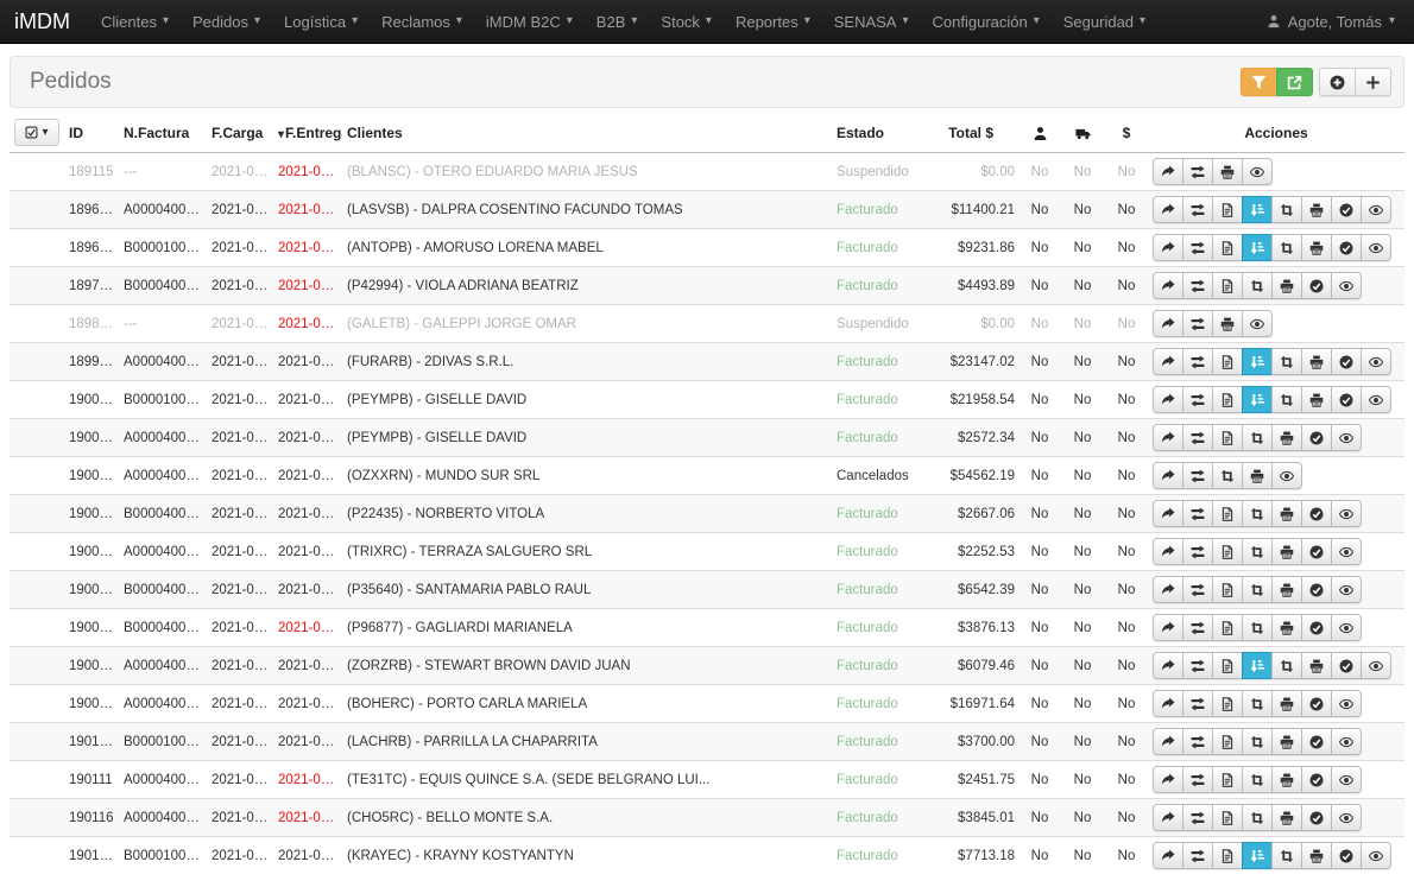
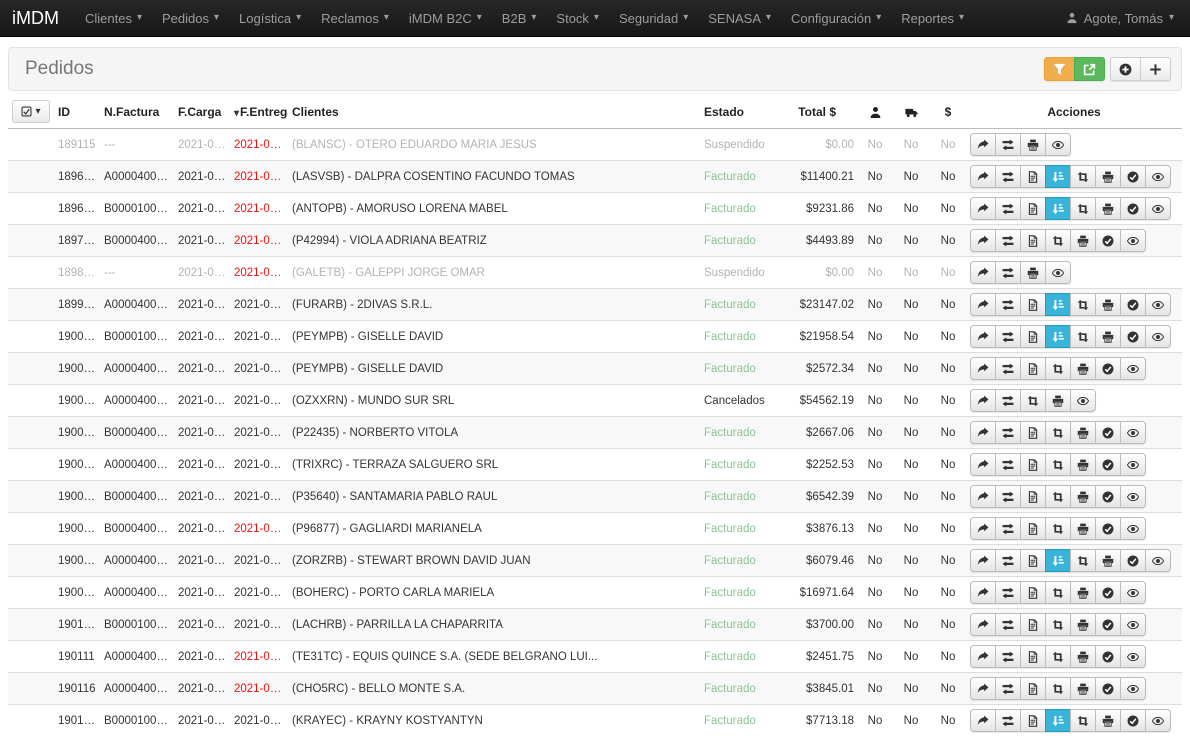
  iMDM
  Clientes
  ▾
  Pedidos
  ▾
  Logística
  ▾
  Reclamos
  ▾
  iMDM B2C
  ▾
  B2B
  ▾
  Stock
  ▾
- Reportes
+ Seguridad
  ▾
  SENASA
  ▾
  Configuración
  ▾
- Seguridad
+ Reportes
  ▾
  Agote, Tomás
  ▾
  Pedidos
  ▾	ID	N.Factura	F.Carga	▾F.Entreg	Clientes	Estado	Total $			$	Acciones
  	189115	---	2021-02-0	2021-02-2	(BLANSC) - OTERO EDUARDO MARIA JESUS	Suspendido	$0.00	No	No	No
  	189656	A0000400136	2021-02-1	2021-02-2	(LASVSB) - DALPRA COSENTINO FACUNDO TOMAS	Facturado	$11400.21	No	No	No
  	189683	B0000100057	2021-02-1	2021-02-2	(ANTOPB) - AMORUSO LORENA MABEL	Facturado	$9231.86	No	No	No
  	189797	B0000400017	2021-02-1	2021-02-2	(P42994) - VIOLA ADRIANA BEATRIZ	Facturado	$4493.89	No	No	No
  	189883	---	2021-02-1	2021-02-2	(GALETB) - GALEPPI JORGE OMAR	Suspendido	$0.00	No	No	No
  	189961	A0000400136	2021-02-1	2021-02-2	(FURARB) - 2DIVAS S.R.L.	Facturado	$23147.02	No	No	No
  	190029	B0000100057	2021-02-2	2021-02-2	(PEYMPB) - GISELLE DAVID	Facturado	$21958.54	No	No	No
  	190032	A0000400136	2021-02-2	2021-02-2	(PEYMPB) - GISELLE DAVID	Facturado	$2572.34	No	No	No
  	190046	A0000400136	2021-02-2	2021-02-2	(OZXXRN) - MUNDO SUR SRL	Cancelados	$54562.19	No	No	No
  	190061	B0000400017	2021-02-2	2021-02-2	(P22435) - NORBERTO VITOLA	Facturado	$2667.06	No	No	No
  	190075	A0000400136	2021-02-2	2021-02-2	(TRIXRC) - TERRAZA SALGUERO SRL	Facturado	$2252.53	No	No	No
  	190080	B0000400017	2021-02-2	2021-02-2	(P35640) - SANTAMARIA PABLO RAUL	Facturado	$6542.39	No	No	No
  	190081	B0000400017	2021-02-2	2021-02-2	(P96877) - GAGLIARDI MARIANELA	Facturado	$3876.13	No	No	No
  	190084	A0000400136	2021-02-2	2021-02-2	(ZORZRB) - STEWART BROWN DAVID JUAN	Facturado	$6079.46	No	No	No
  	190097	A0000400136	2021-02-2	2021-02-2	(BOHERC) - PORTO CARLA MARIELA	Facturado	$16971.64	No	No	No
  	190100	B0000100057	2021-02-2	2021-02-2	(LACHRB) - PARRILLA LA CHAPARRITA	Facturado	$3700.00	No	No	No
  	190111	A0000400136	2021-02-2	2021-02-2	(TE31TC) - EQUIS QUINCE S.A. (SEDE BELGRANO LUI...	Facturado	$2451.75	No	No	No
  	190116	A0000400136	2021-02-2	2021-02-2	(CHO5RC) - BELLO MONTE S.A.	Facturado	$3845.01	No	No	No
  	190126	B0000100057	2021-02-2	2021-02-2	(KRAYEC) - KRAYNY KOSTYANTYN	Facturado	$7713.18	No	No	No
